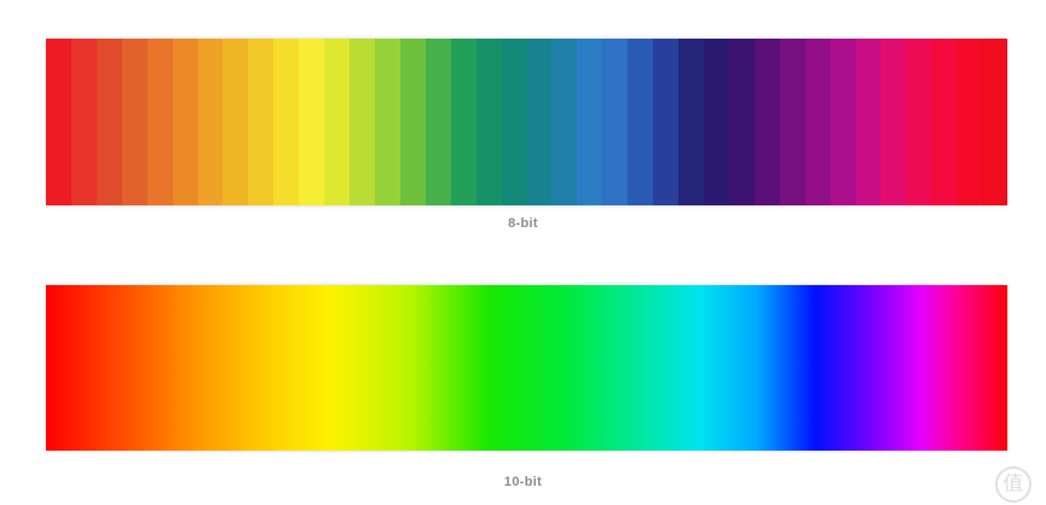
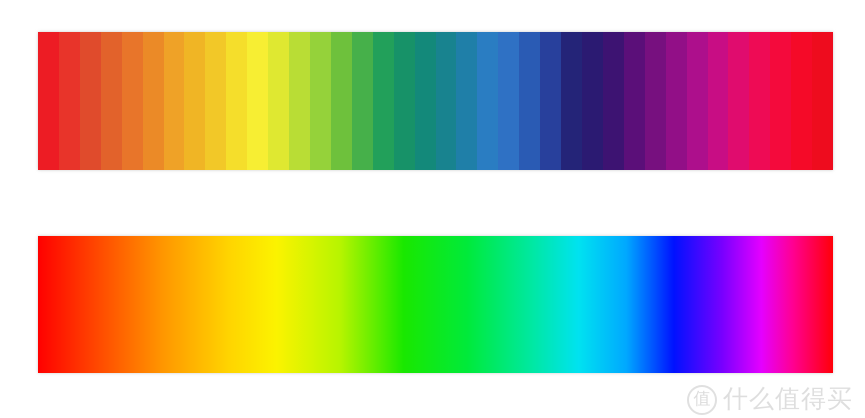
- 8-bit
- 10-bit
  值
+ 什么值得买
